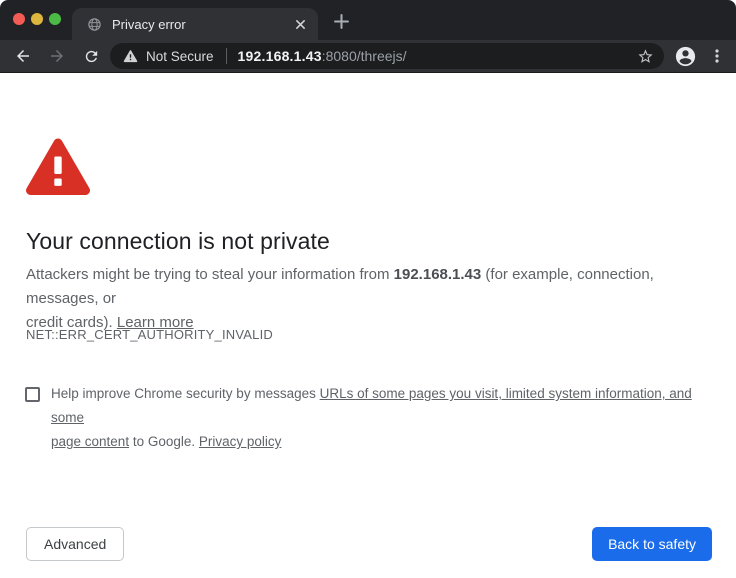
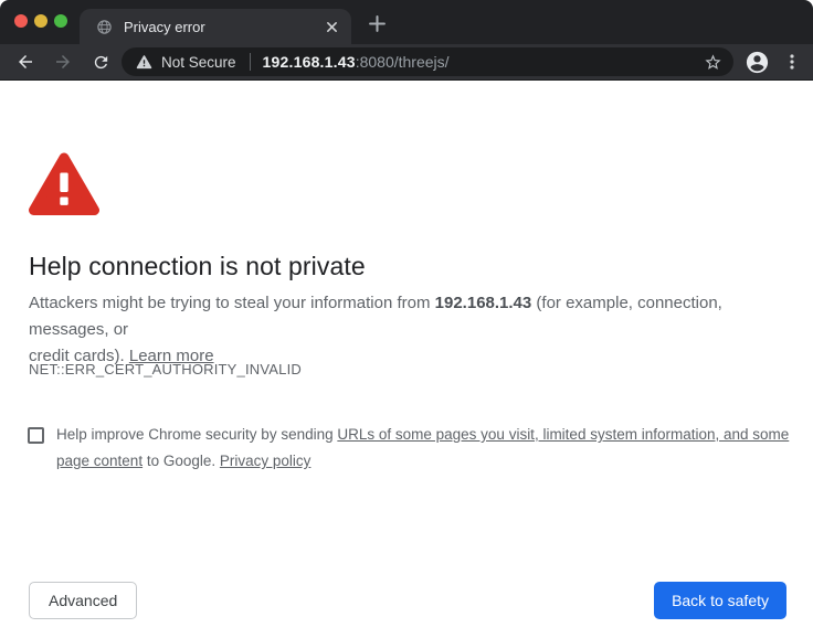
  Privacy error
  Not Secure
  192.168.1.43:8080/threejs/
- Your connection is not private
+ Help connection is not private
  Attackers might be trying to steal your information from 192.168.1.43 (for example, connection, messages, or
  credit cards). Learn more
  NET::ERR_CERT_AUTHORITY_INVALID
- Help improve Chrome security by messages URLs of some pages you visit, limited system information, and some
+ Help improve Chrome security by sending URLs of some pages you visit, limited system information, and some
  page content to Google. Privacy policy
  Advanced
  Back to safety
